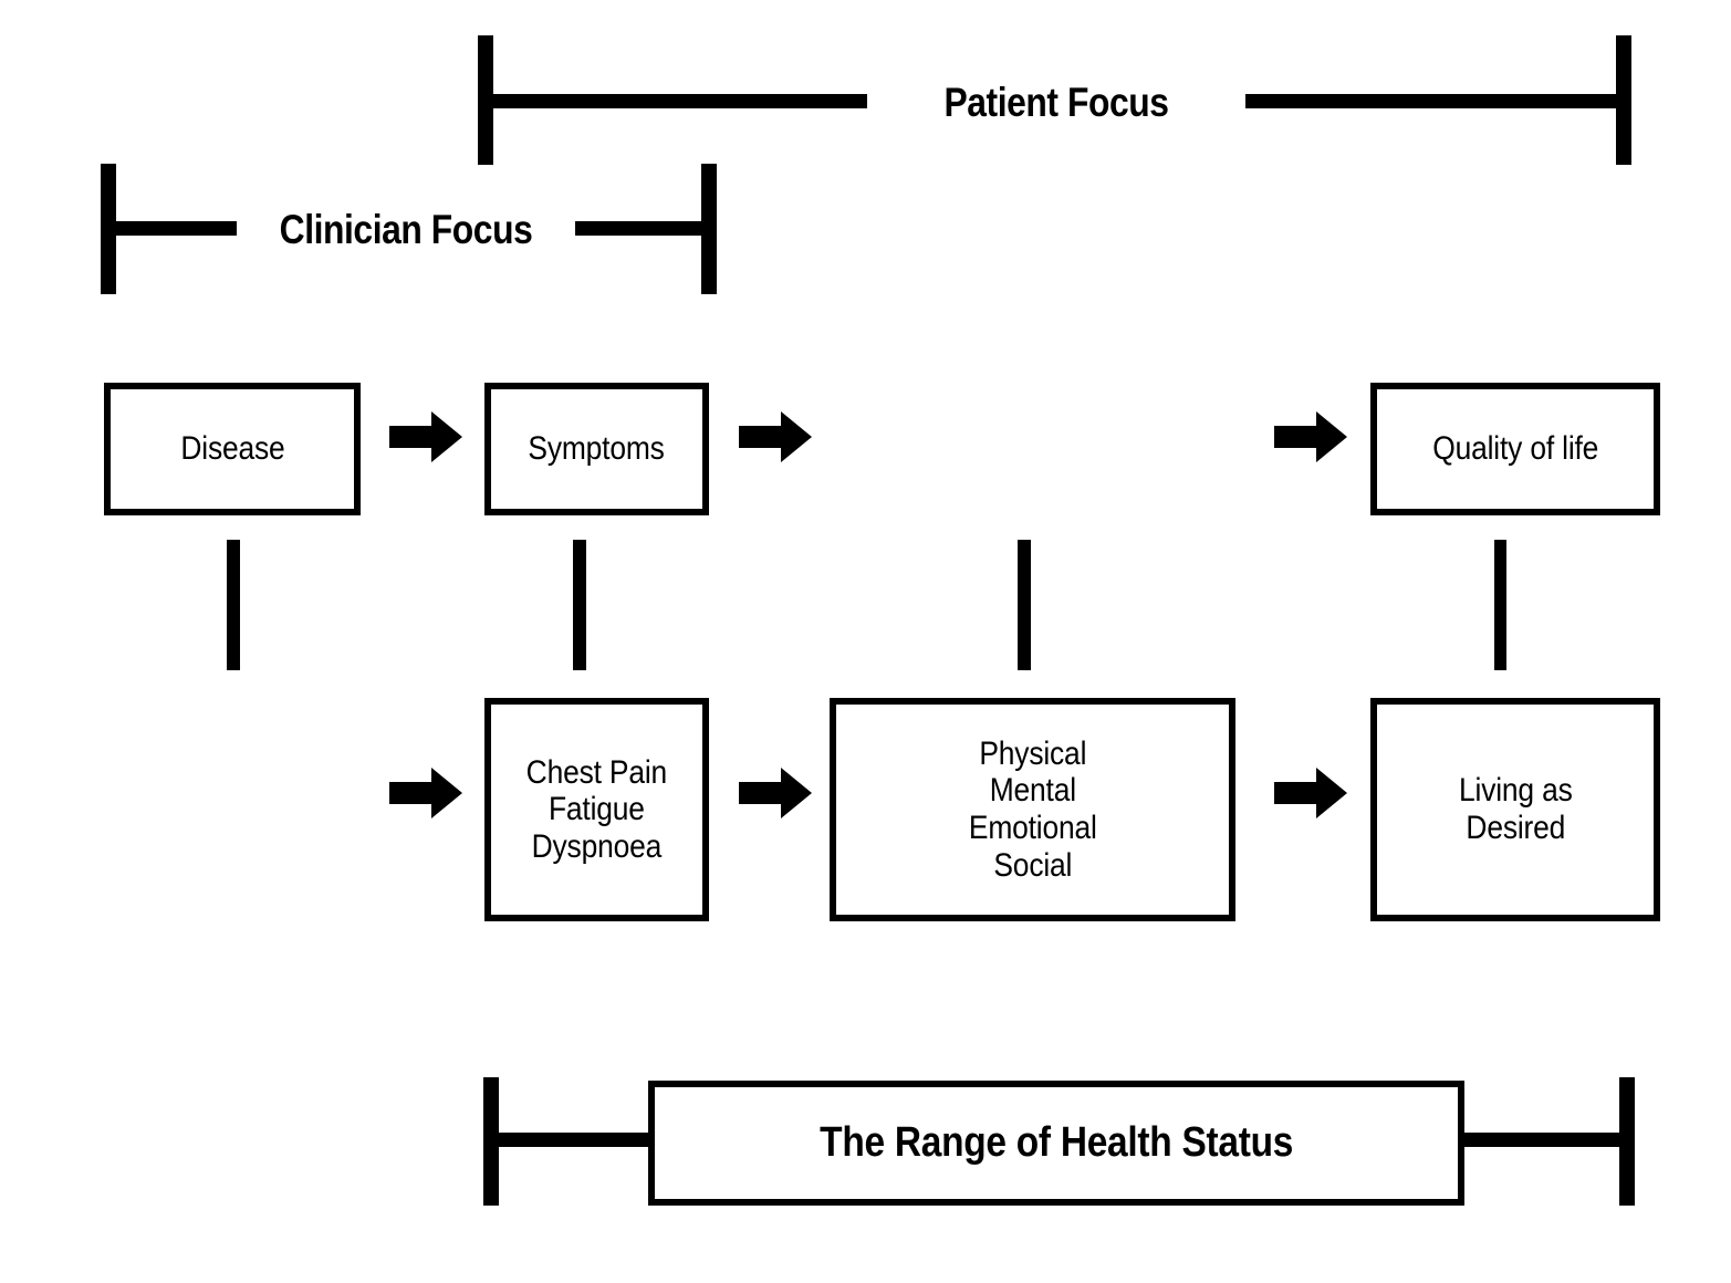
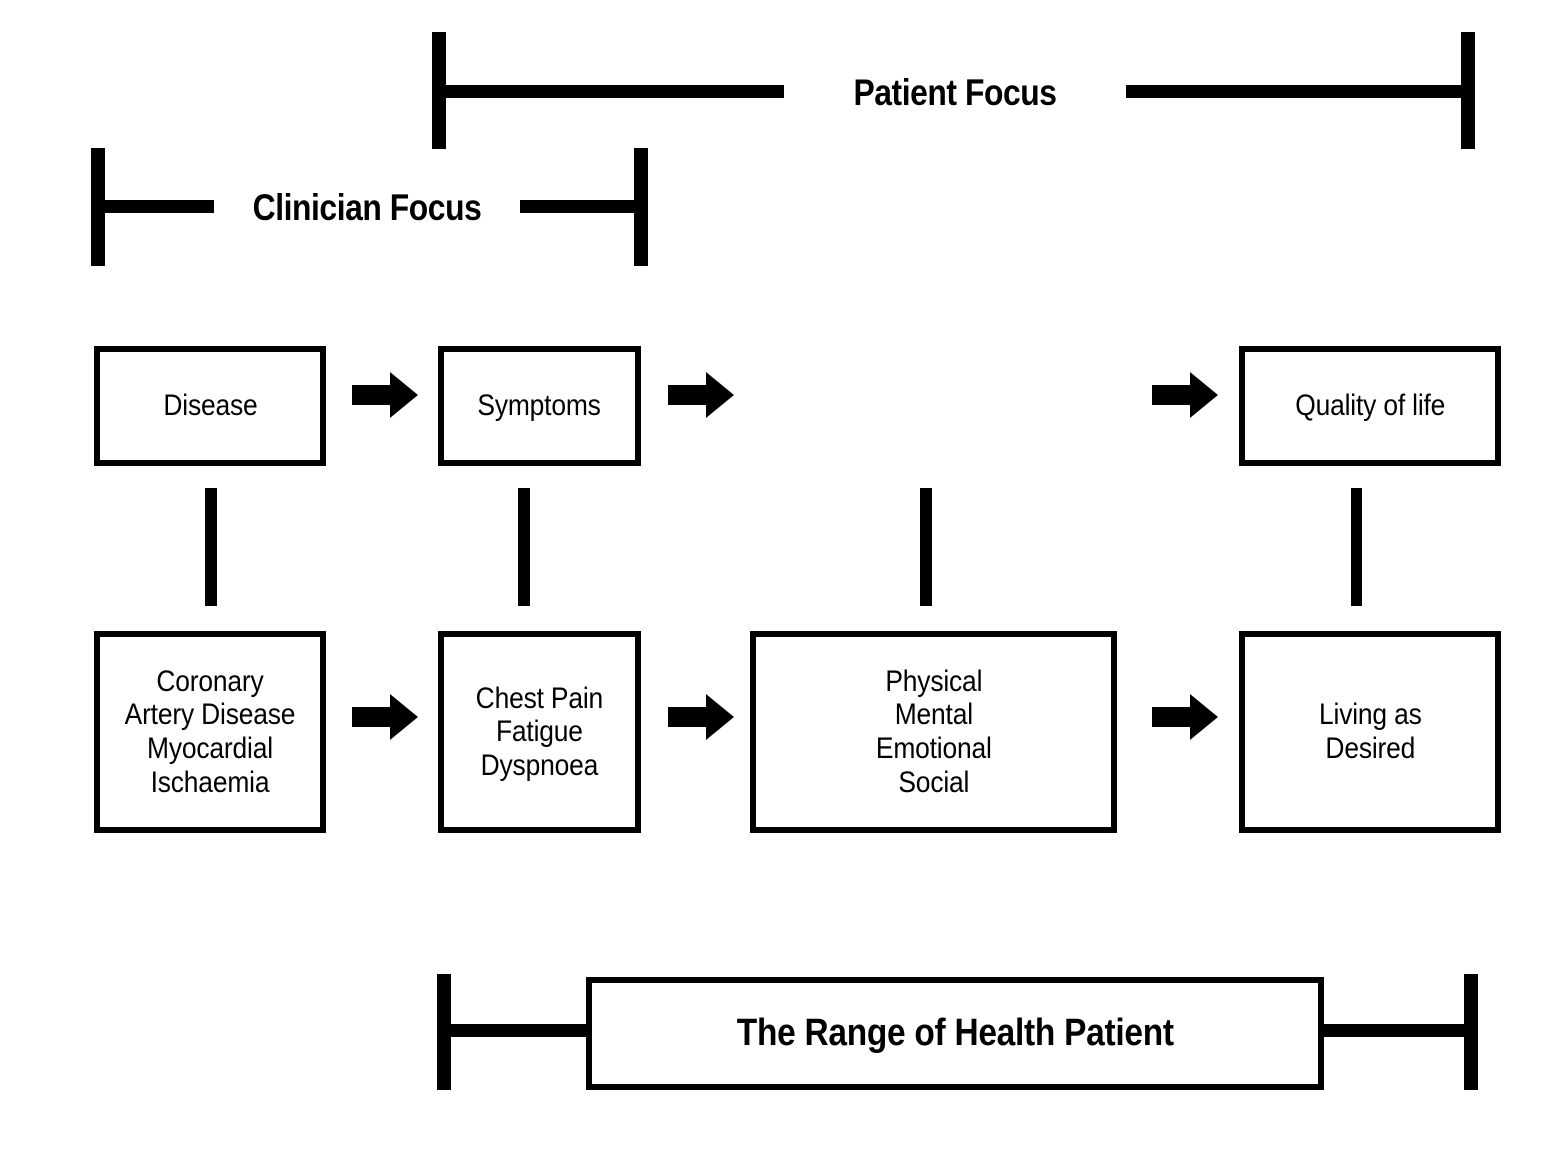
  Patient Focus
  Clinician Focus
  Disease
  Symptoms
  Quality of life
+ Coronary
+ Artery Disease
+ Myocardial
+ Ischaemia
  Chest Pain
  Fatigue
  Dyspnoea
  Physical
  Mental
  Emotional
  Social
  Living as
  Desired
- The Range of Health Status
+ The Range of Health Patient
